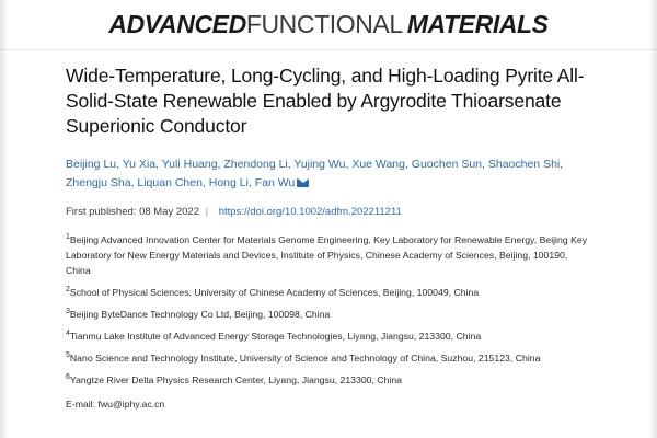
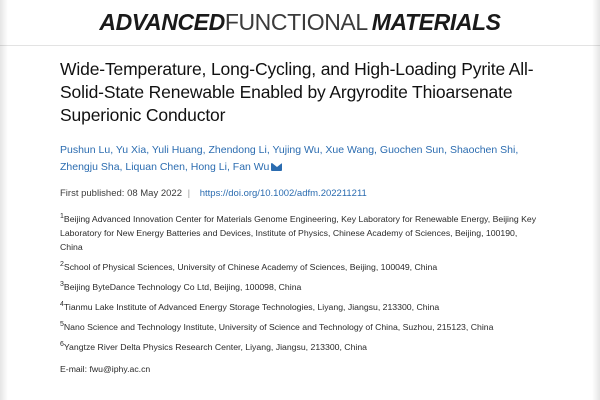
  ADVANCEDFUNCTIONAL MATERIALS
  Wide-Temperature, Long-Cycling, and High-Loading Pyrite All-Solid-State Renewable Enabled by Argyrodite Thioarsenate Superionic Conductor
- Beijing Lu, Yu Xia, Yuli Huang, Zhendong Li, Yujing Wu, Xue Wang, Guochen Sun, Shaochen Shi, Zhengju Sha, Liquan Chen, Hong Li, Fan Wu
+ Pushun Lu, Yu Xia, Yuli Huang, Zhendong Li, Yujing Wu, Xue Wang, Guochen Sun, Shaochen Shi, Zhengju Sha, Liquan Chen, Hong Li, Fan Wu
  First published: 08 May 2022 | https://doi.org/10.1002/adfm.202211211
- Beijing Advanced Innovation Center for Materials Genome Engineering, Key Laboratory for Renewable Energy, Beijing Key Laboratory for New Energy Materials and Devices, Institute of Physics, Chinese Academy of Sciences, Beijing, 100190, China
+ Beijing Advanced Innovation Center for Materials Genome Engineering, Key Laboratory for Renewable Energy, Beijing Key Laboratory for New Energy Batteries and Devices, Institute of Physics, Chinese Academy of Sciences, Beijing, 100190, China
  School of Physical Sciences, University of Chinese Academy of Sciences, Beijing, 100049, China
  Beijing ByteDance Technology Co Ltd, Beijing, 100098, China
  Tianmu Lake Institute of Advanced Energy Storage Technologies, Liyang, Jiangsu, 213300, China
  Nano Science and Technology Institute, University of Science and Technology of China, Suzhou, 215123, China
  Yangtze River Delta Physics Research Center, Liyang, Jiangsu, 213300, China
  E-mail: fwu@iphy.ac.cn
